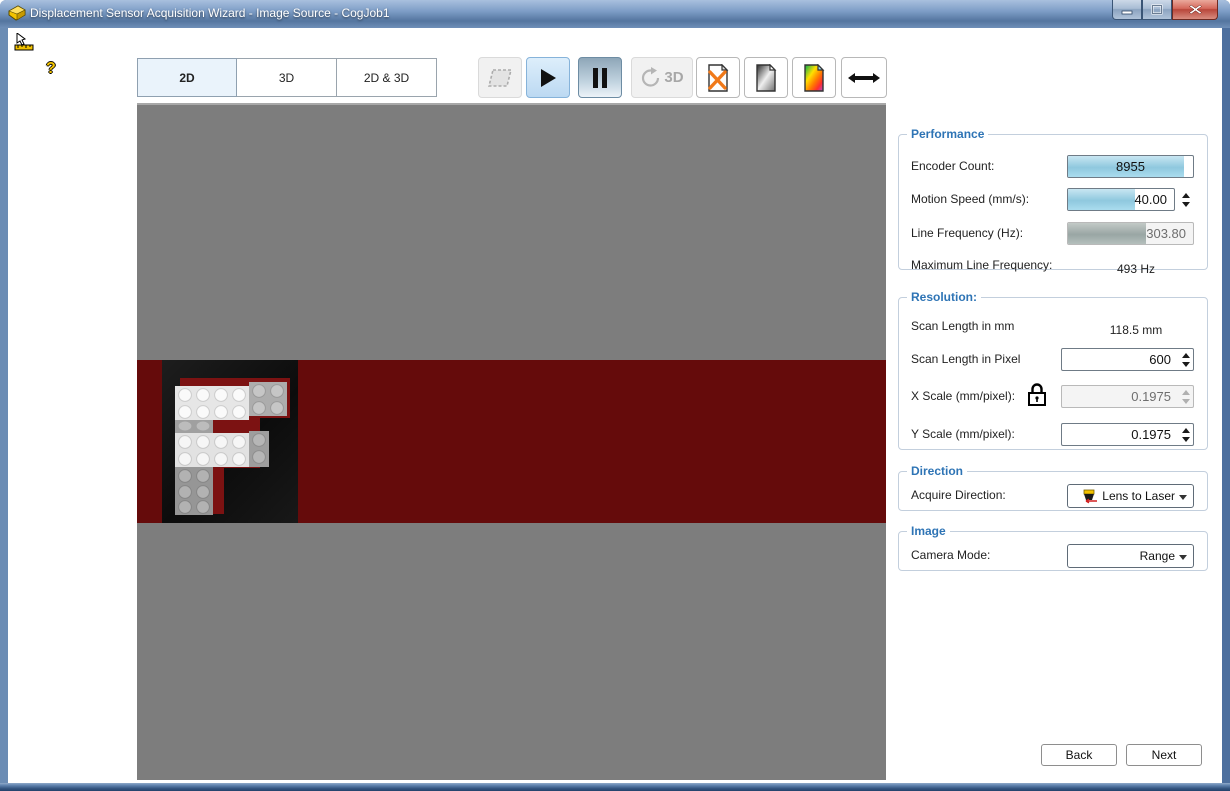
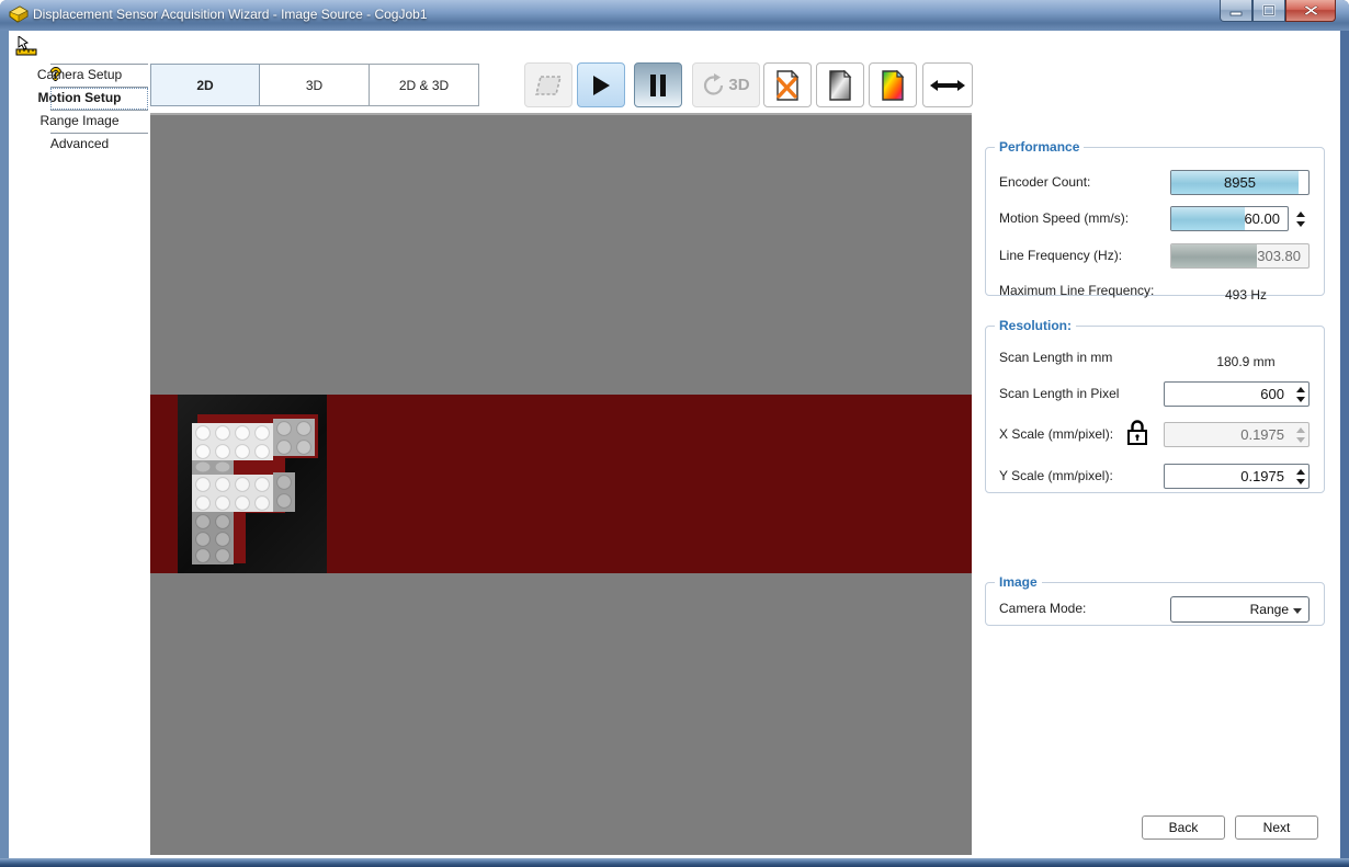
  Displacement Sensor Acquisition Wizard - Image Source - CogJob1
  ?
+ Camera Setup
+ Motion Setup
+ Range Image
+ Advanced
  2D
  3D
  2D & 3D
  3D
  Performance
  Encoder Count:
  8955
  Motion Speed (mm/s):
- 40.00
+ 60.00
  Line Frequency (Hz):
  303.80
  Maximum Line Frequency:
  493 Hz
  Resolution:
  Scan Length in mm
- 118.5 mm
+ 180.9 mm
  Scan Length in Pixel
  600
  X Scale (mm/pixel):
  0.1975
  Y Scale (mm/pixel):
  0.1975
- Direction
- Acquire Direction:
- Lens to Laser
  Image
  Camera Mode:
  Range
  Back
  Next
